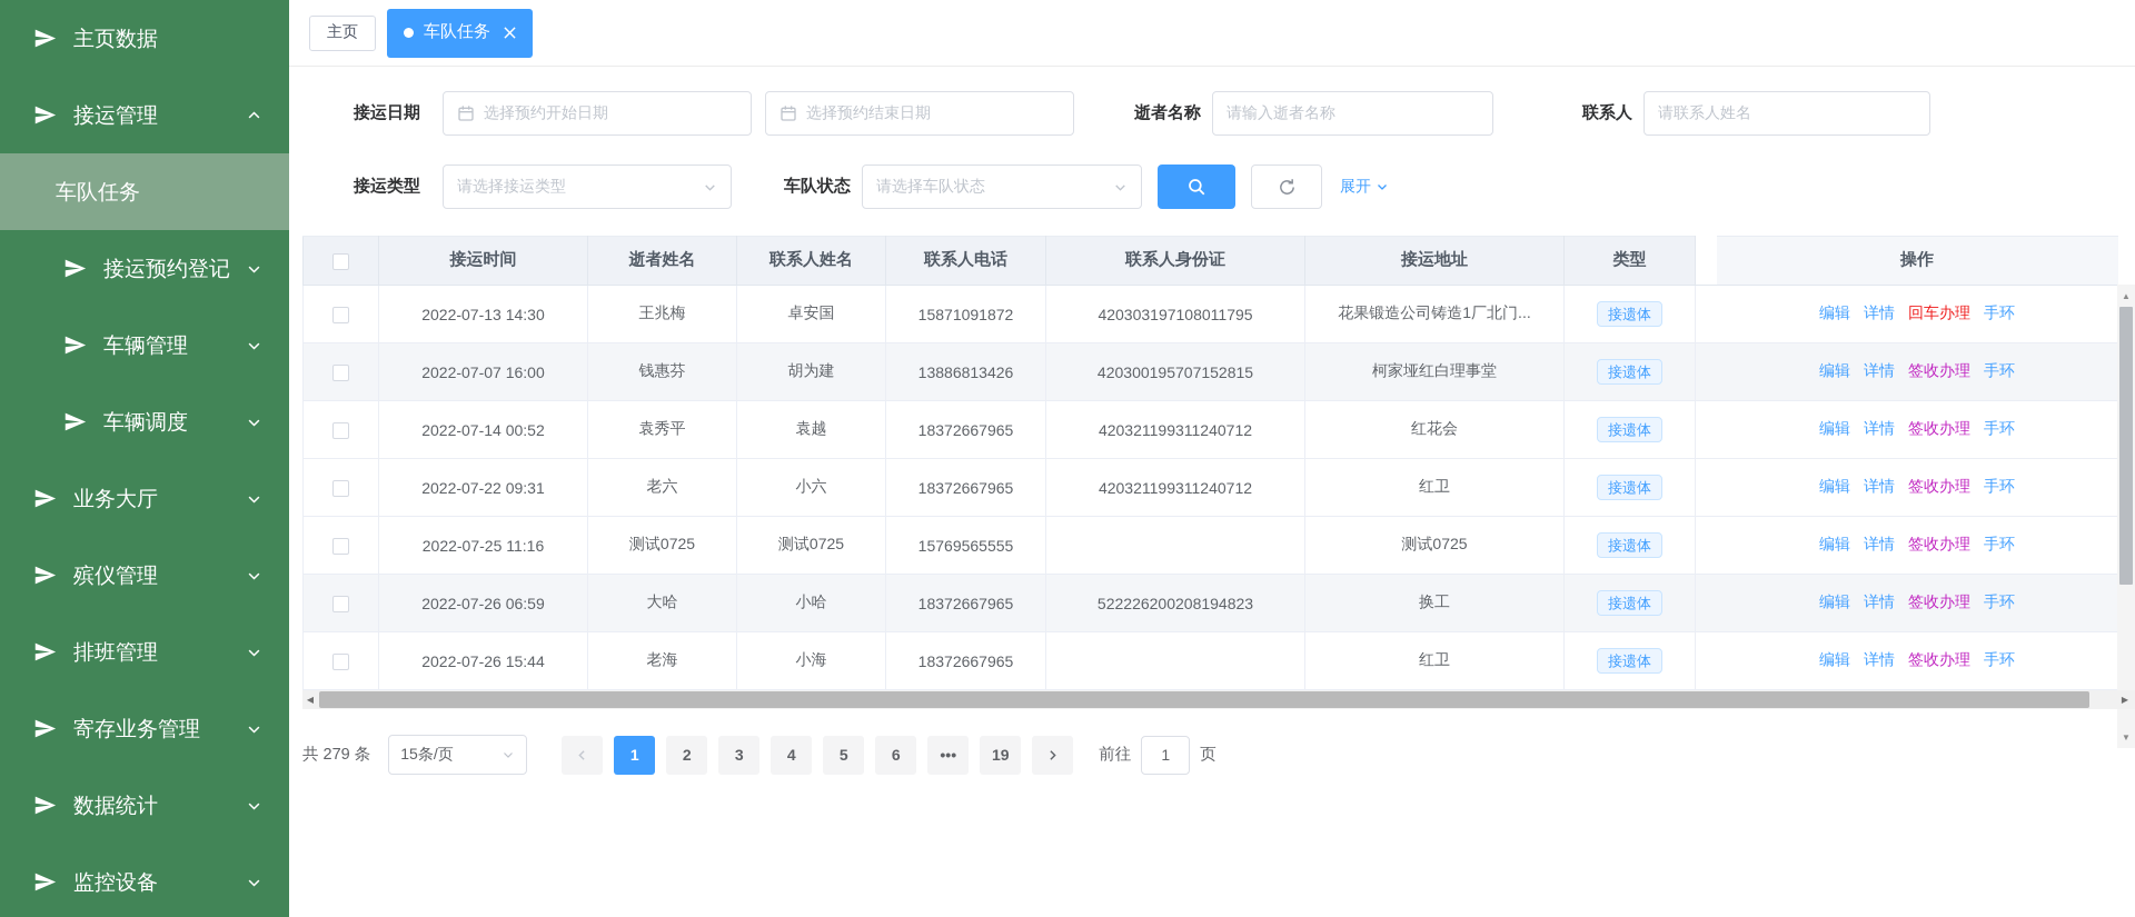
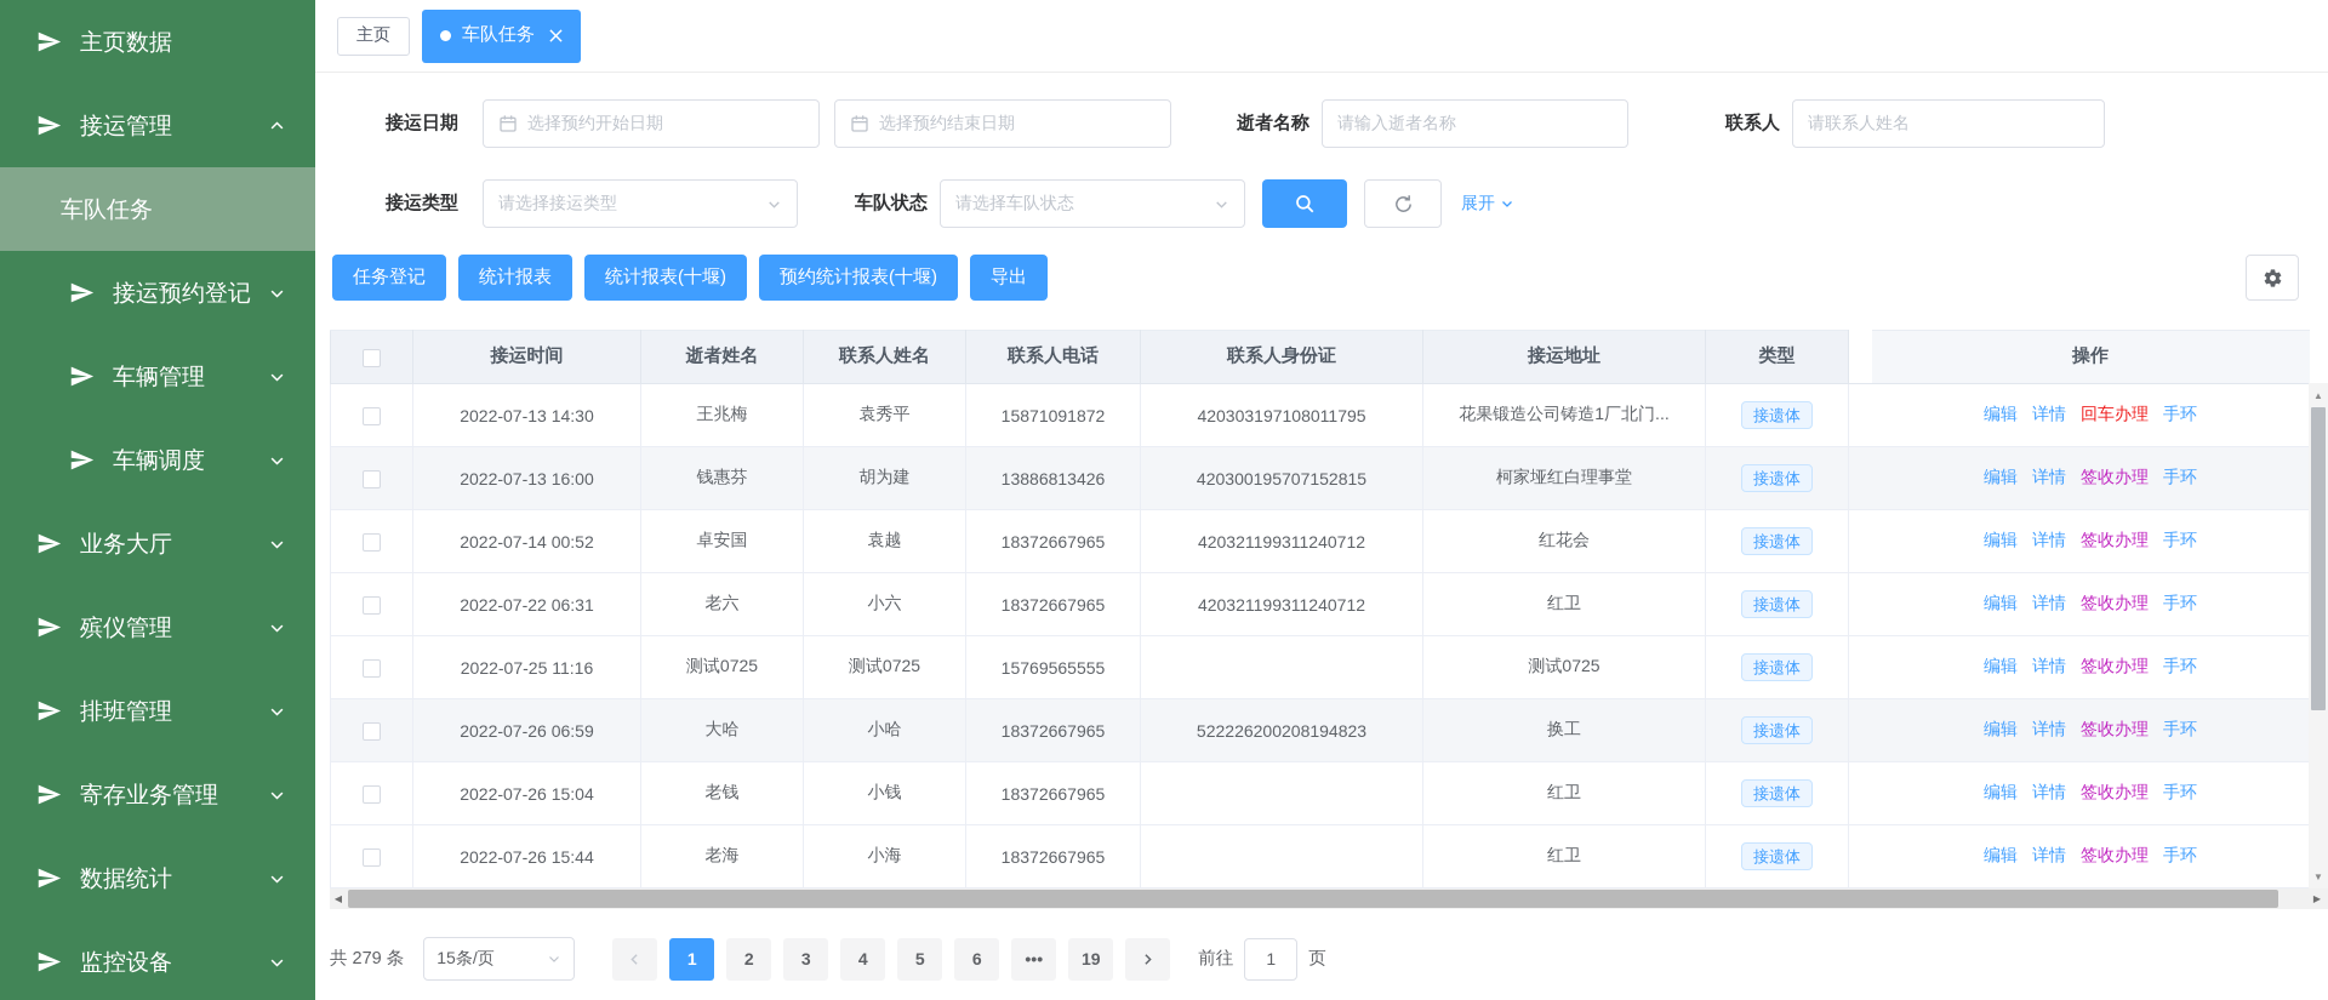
  主页数据
  接运管理
  车队任务
  接运预约登记
  车辆管理
  车辆调度
  业务大厅
  殡仪管理
  排班管理
  寄存业务管理
  数据统计
  监控设备
  主页
  车队任务
  接运日期
  选择预约开始日期
  选择预约结束日期
  逝者名称
  请输入逝者名称
  联系人
  请联系人姓名
  接运类型
  请选择接运类型
  车队状态
  请选择车队状态
  展开
+ 任务登记
+ 统计报表
+ 统计报表(十堰)
+ 预约统计报表(十堰)
+ 导出
  	接运时间	逝者姓名	联系人姓名	联系人电话	联系人身份证	接运地址	类型		操作
- 	2022-07-13 14:30	王兆梅	卓安国	15871091872	420303197108011795	花果锻造公司铸造1厂北门...	接遗体		编辑 详情 回车办理 手环
+ 	2022-07-13 14:30	王兆梅	袁秀平	15871091872	420303197108011795	花果锻造公司铸造1厂北门...	接遗体		编辑 详情 回车办理 手环
- 	2022-07-07 16:00	钱惠芬	胡为建	13886813426	420300195707152815	柯家垭红白理事堂	接遗体		编辑 详情 签收办理 手环
+ 	2022-07-13 16:00	钱惠芬	胡为建	13886813426	420300195707152815	柯家垭红白理事堂	接遗体		编辑 详情 签收办理 手环
- 	2022-07-14 00:52	袁秀平	袁越	18372667965	420321199311240712	红花会	接遗体		编辑 详情 签收办理 手环
+ 	2022-07-14 00:52	卓安国	袁越	18372667965	420321199311240712	红花会	接遗体		编辑 详情 签收办理 手环
- 	2022-07-22 09:31	老六	小六	18372667965	420321199311240712	红卫	接遗体		编辑 详情 签收办理 手环
+ 	2022-07-22 06:31	老六	小六	18372667965	420321199311240712	红卫	接遗体		编辑 详情 签收办理 手环
  	2022-07-25 11:16	测试0725	测试0725	15769565555		测试0725	接遗体		编辑 详情 签收办理 手环
  	2022-07-26 06:59	大哈	小哈	18372667965	522226200208194823	换工	接遗体		编辑 详情 签收办理 手环
+ 	2022-07-26 15:04	老钱	小钱	18372667965		红卫	接遗体		编辑 详情 签收办理 手环
  	2022-07-26 15:44	老海	小海	18372667965		红卫	接遗体		编辑 详情 签收办理 手环
  ▲
  ▼
  ◀
  ▶
  共 279 条
  15条/页
  1
  2
  3
  4
  5
  6
  •••
  19
  前往
  1
  页
